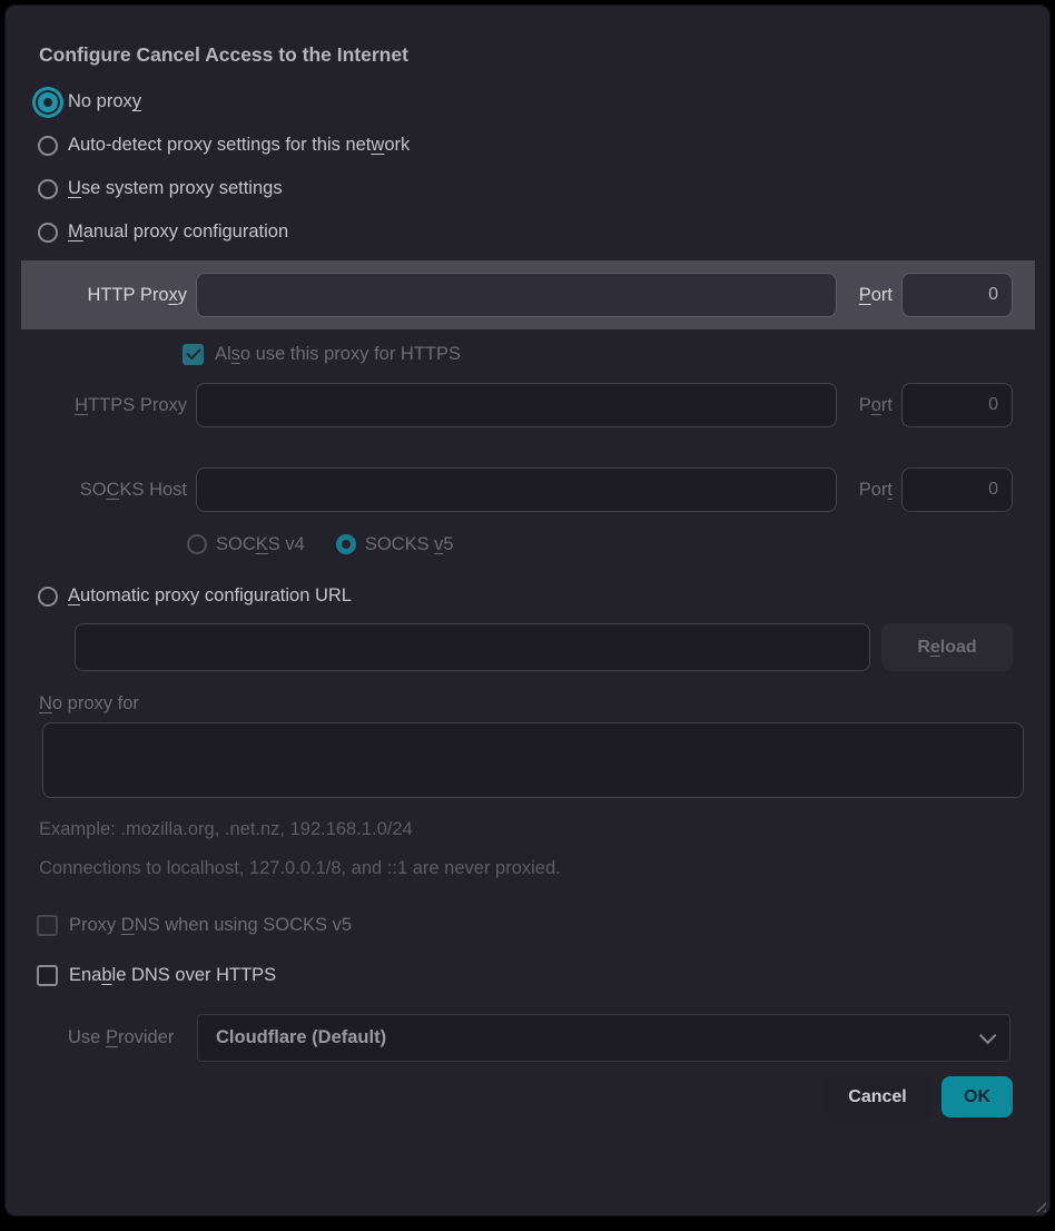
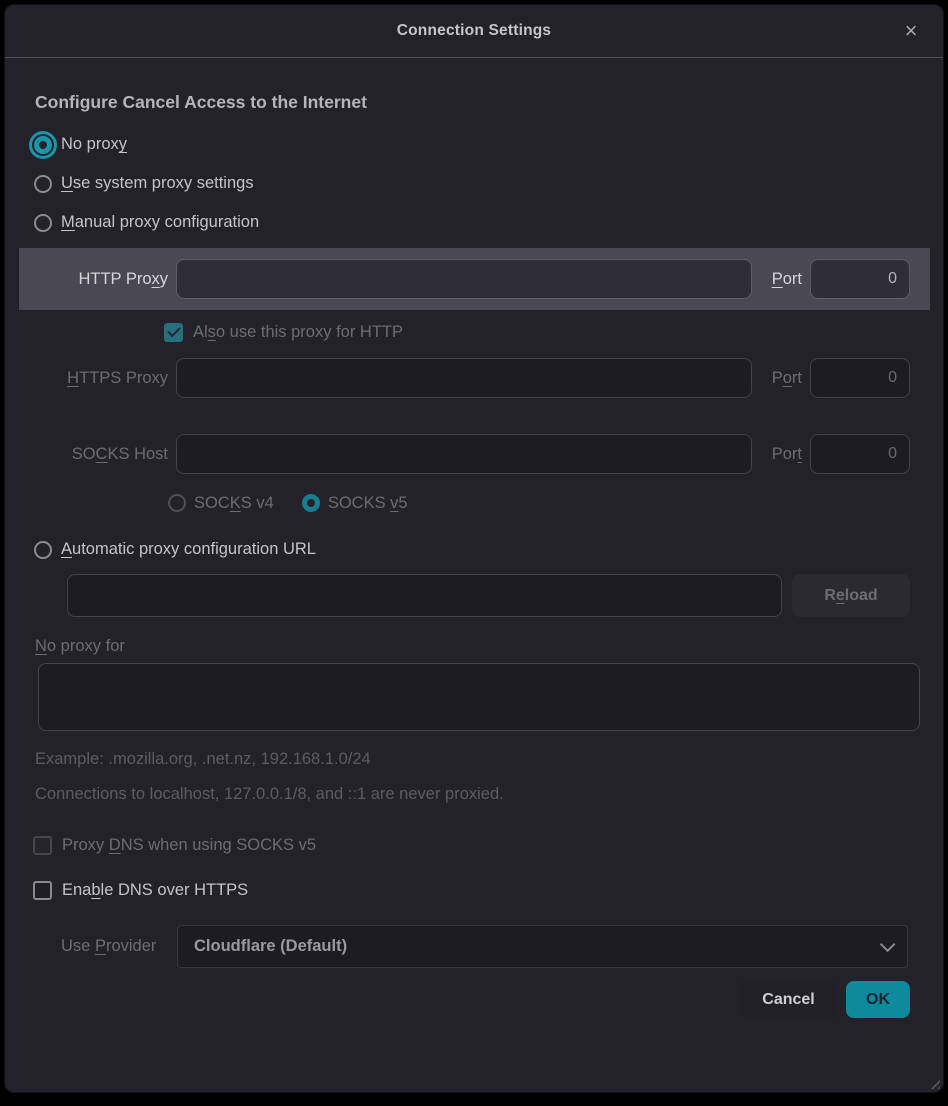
+ Connection Settings
+ ×
  Configure Cancel Access to the Internet
  No proxy
- Auto-detect proxy settings for this network
  Use system proxy settings
  Manual proxy configuration
  HTTP Proxy
  Port
  0
- Also use this proxy for HTTPS
+ Also use this proxy for HTTP
  HTTPS Proxy
  Port
  0
  SOCKS Host
  Port
  0
  SOCKS v4
  SOCKS v5
  Automatic proxy configuration URL
  Reload
  No proxy for
  Example: .mozilla.org, .net.nz, 192.168.1.0/24
  Connections to localhost, 127.0.0.1/8, and ::1 are never proxied.
  Proxy DNS when using SOCKS v5
  Enable DNS over HTTPS
  Use Provider
  Cloudflare (Default)
  Cancel
  OK
